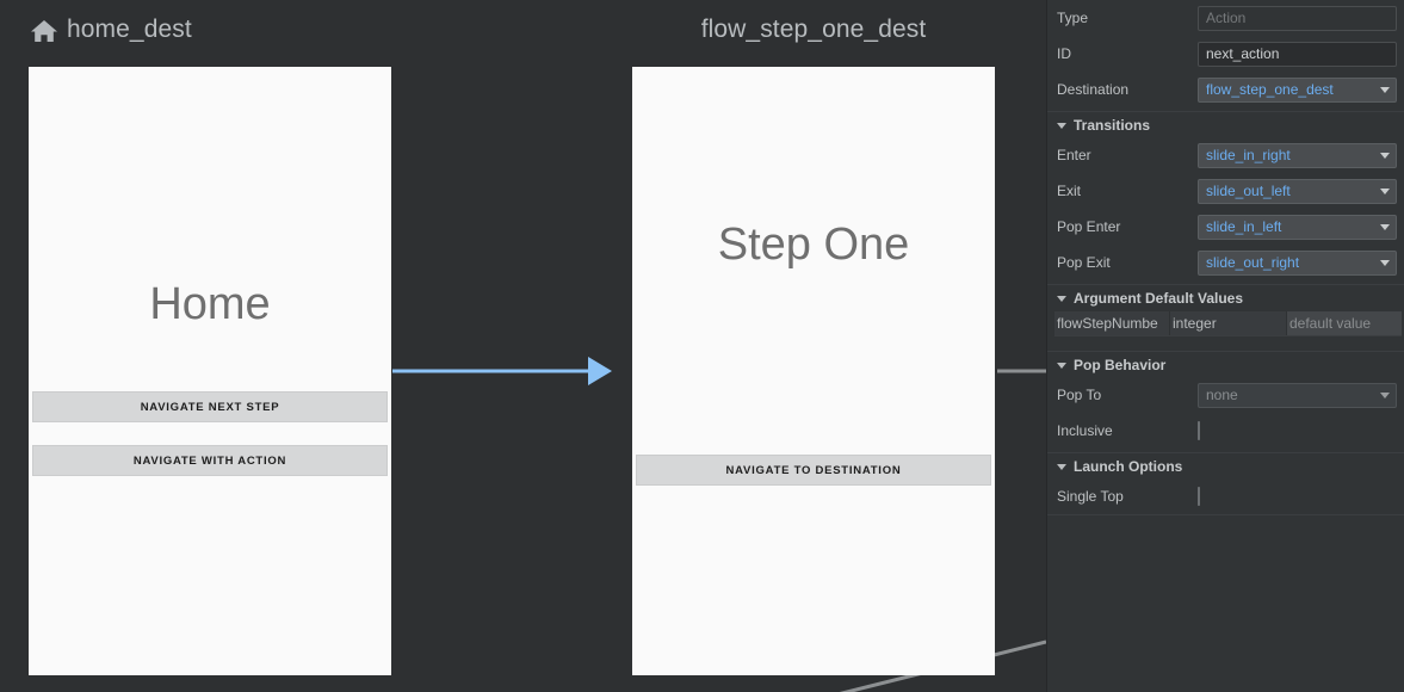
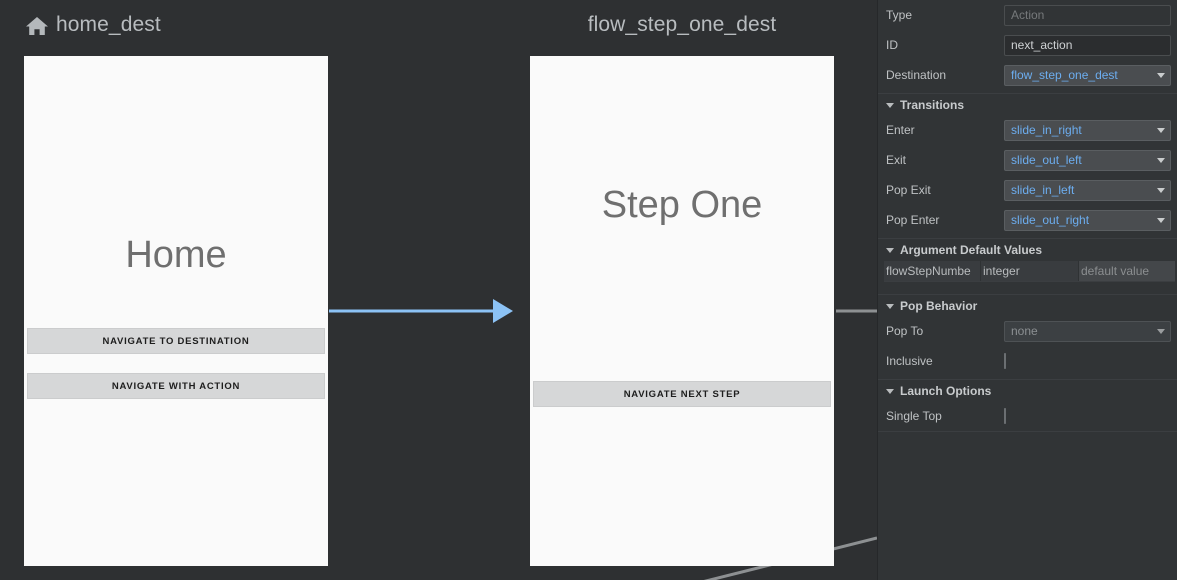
  home_dest
  Home
- NAVIGATE NEXT STEP
+ NAVIGATE TO DESTINATION
  NAVIGATE WITH ACTION
  flow_step_one_dest
  Step One
- NAVIGATE TO DESTINATION
+ NAVIGATE NEXT STEP
  Type
  Action
  ID
  next_action
  Destination
  flow_step_one_dest
  Transitions
  Enter
  slide_in_right
  Exit
  slide_out_left
- Pop Enter
+ Pop Exit
  slide_in_left
- Pop Exit
+ Pop Enter
  slide_out_right
  Argument Default Values
  flowStepNumbe
  integer
  default value
  Pop Behavior
  Pop To
  none
  Inclusive
  Launch Options
  Single Top
